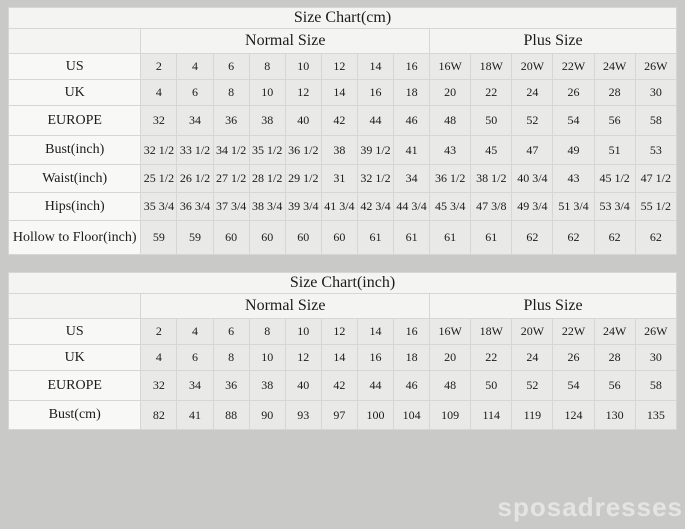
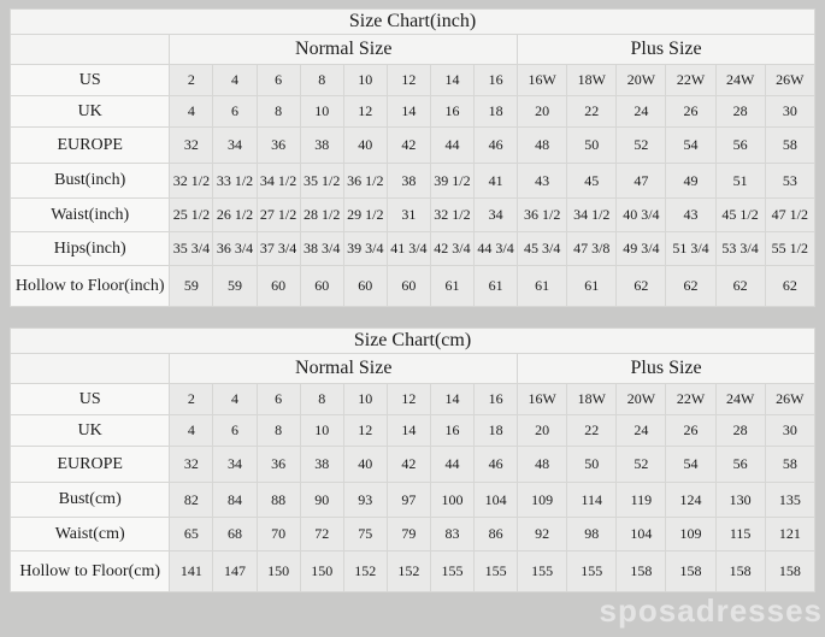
- Size Chart(cm)
+ Size Chart(inch)
  	Normal Size	Plus Size
  US	2	4	6	8	10	12	14	16	16W	18W	20W	22W	24W	26W
  UK	4	6	8	10	12	14	16	18	20	22	24	26	28	30
  EUROPE	32	34	36	38	40	42	44	46	48	50	52	54	56	58
  Bust(inch)	32 1/2	33 1/2	34 1/2	35 1/2	36 1/2	38	39 1/2	41	43	45	47	49	51	53
- Waist(inch)	25 1/2	26 1/2	27 1/2	28 1/2	29 1/2	31	32 1/2	34	36 1/2	38 1/2	40 3/4	43	45 1/2	47 1/2
+ Waist(inch)	25 1/2	26 1/2	27 1/2	28 1/2	29 1/2	31	32 1/2	34	36 1/2	34 1/2	40 3/4	43	45 1/2	47 1/2
  Hips(inch)	35 3/4	36 3/4	37 3/4	38 3/4	39 3/4	41 3/4	42 3/4	44 3/4	45 3/4	47 3/8	49 3/4	51 3/4	53 3/4	55 1/2
  Hollow to Floor(inch)	59	59	60	60	60	60	61	61	61	61	62	62	62	62
- Size Chart(inch)
+ Size Chart(cm)
  	Normal Size	Plus Size
  US	2	4	6	8	10	12	14	16	16W	18W	20W	22W	24W	26W
  UK	4	6	8	10	12	14	16	18	20	22	24	26	28	30
  EUROPE	32	34	36	38	40	42	44	46	48	50	52	54	56	58
- Bust(cm)	82	41	88	90	93	97	100	104	109	114	119	124	130	135
+ Bust(cm)	82	84	88	90	93	97	100	104	109	114	119	124	130	135
+ Waist(cm)	65	68	70	72	75	79	83	86	92	98	104	109	115	121
+ Hollow to Floor(cm)	141	147	150	150	152	152	155	155	155	155	158	158	158	158
  sposadresses
